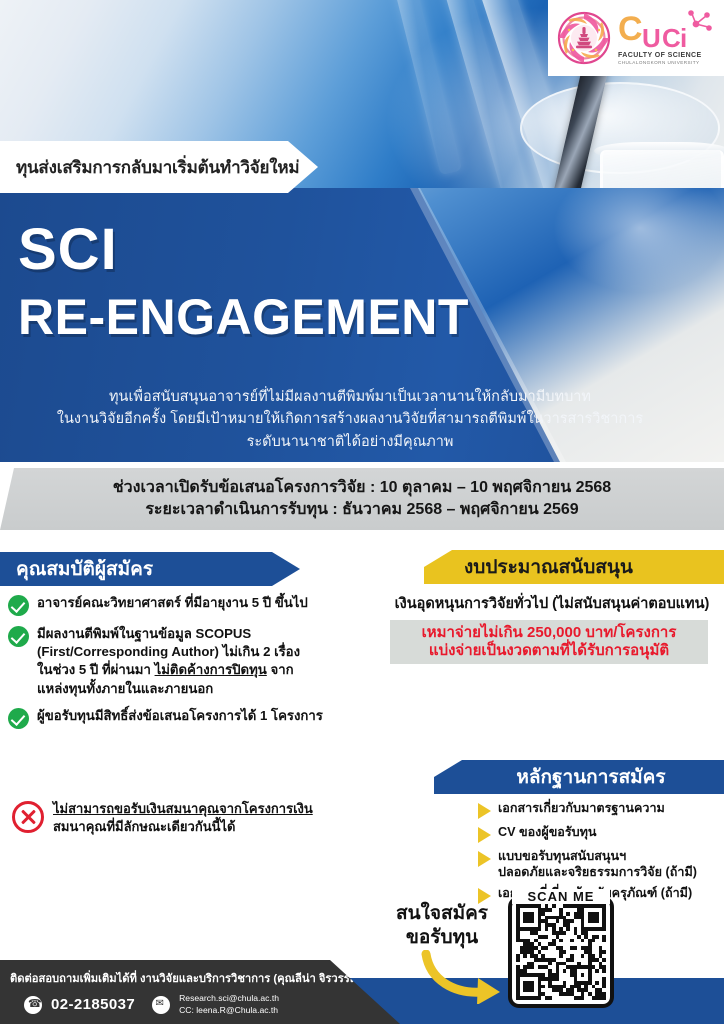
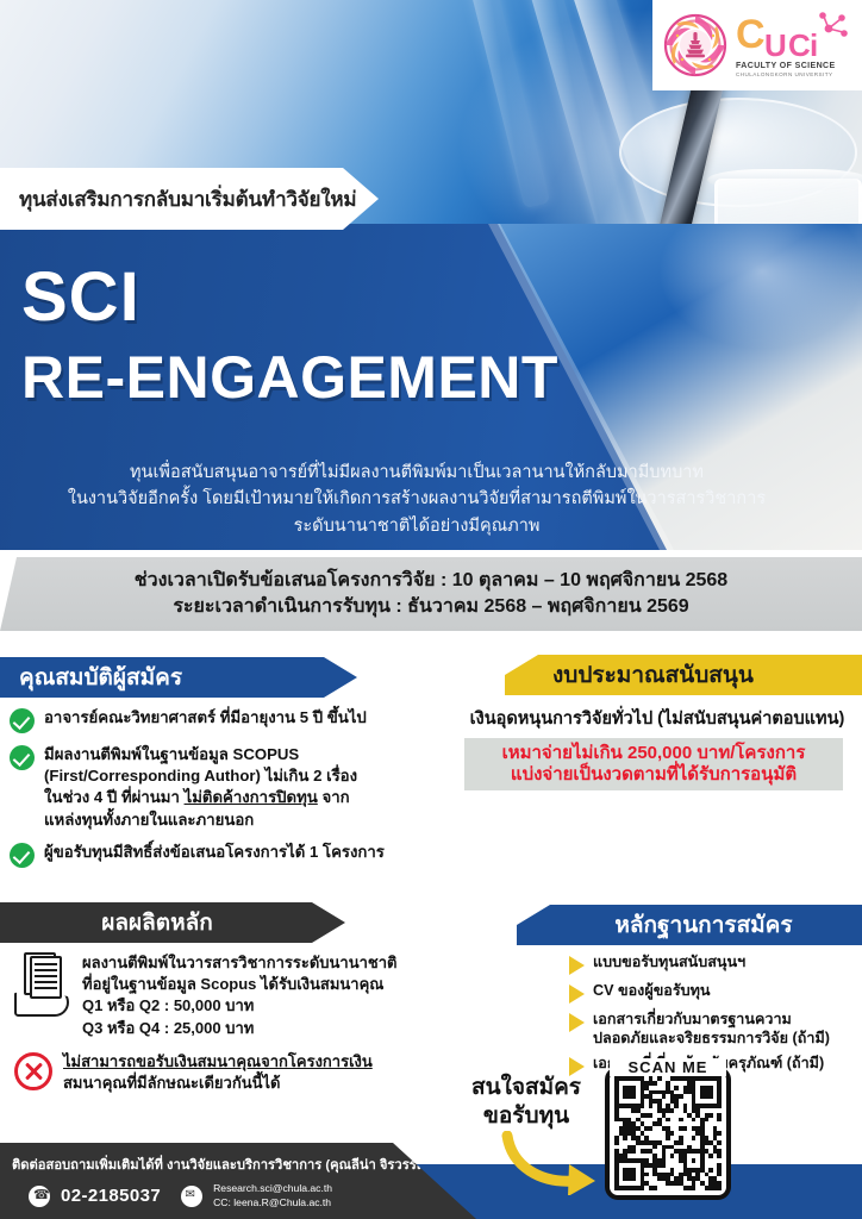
  C
  U
  C
  i
  ทุนส่งเสริมการกลับมาเริ่มต้นทำวิจัยใหม่
  SCI
  RE-ENGAGEMENT
  ทุนเพื่อสนับสนุนอาจารย์ที่ไม่มีผลงานตีพิมพ์มาเป็นเวลานานให้กลับมามีบทบาท
  ในงานวิจัยอีกครั้ง โดยมีเป้าหมายให้เกิดการสร้างผลงานวิจัยที่สามารถตีพิมพ์ในวารสารวิชาการ
  ระดับนานาชาติได้อย่างมีคุณภาพ
  ช่วงเวลาเปิดรับข้อเสนอโครงการวิจัย : 10 ตุลาคม – 10 พฤศจิกายน 2568
  ระยะเวลาดำเนินการรับทุน : ธันวาคม 2568 – พฤศจิกายน 2569
  คุณสมบัติผู้สมัคร
  อาจารย์คณะวิทยาศาสตร์ ที่มีอายุงาน 5 ปี ขึ้นไป
  มีผลงานตีพิมพ์ในฐานข้อมูล SCOPUS
  (First/Corresponding Author) ไม่เกิน 2 เรื่อง
- ในช่วง 5 ปี ที่ผ่านมา ไม่ติดค้างการปิดทุน จาก
+ ในช่วง 4 ปี ที่ผ่านมา ไม่ติดค้างการปิดทุน จาก
  แหล่งทุนทั้งภายในและภายนอก
  ผู้ขอรับทุนมีสิทธิ์ส่งข้อเสนอโครงการได้ 1 โครงการ
  งบประมาณสนับสนุน
  เงินอุดหนุนการวิจัยทั่วไป (ไม่สนับสนุนค่าตอบแทน)
  เหมาจ่ายไม่เกิน 250,000 บาท/โครงการ
  แบ่งจ่ายเป็นงวดตามที่ได้รับการอนุมัติ
+ ผลผลิตหลัก
+ ผลงานตีพิมพ์ในวารสารวิชาการระดับนานาชาติ
+ ที่อยู่ในฐานข้อมูล Scopus ได้รับเงินสมนาคุณ
+ Q1 หรือ Q2 : 50,000 บาท
+ Q3 หรือ Q4 : 25,000 บาท
  ไม่สามารถขอรับเงินสมนาคุณจากโครงการเงิน
  สมนาคุณที่มีลักษณะเดียวกันนี้ได้
  หลักฐานการสมัคร
- เอกสารเกี่ยวกับมาตรฐานความ
+ แบบขอรับทุนสนับสนุนฯ
  CV ของผู้ขอรับทุน
- แบบขอรับทุนสนับสนุนฯ
+ เอกสารเกี่ยวกับมาตรฐานความ
  ปลอดภัยและจริยธรรมการวิจัย (ถ้ามี)
  สนใจสมัคร
  ขอรับทุน
  SCAN ME
  ติดต่อสอบถามเพิ่มเติมได้ที่ งานวิจัยและบริการวิชาการ (คุณลีน่า จิรวรร
  ☎
  02-2185037
  ✉
  Research.sci@chula.ac.th
  CC: leena.R@Chula.ac.th
